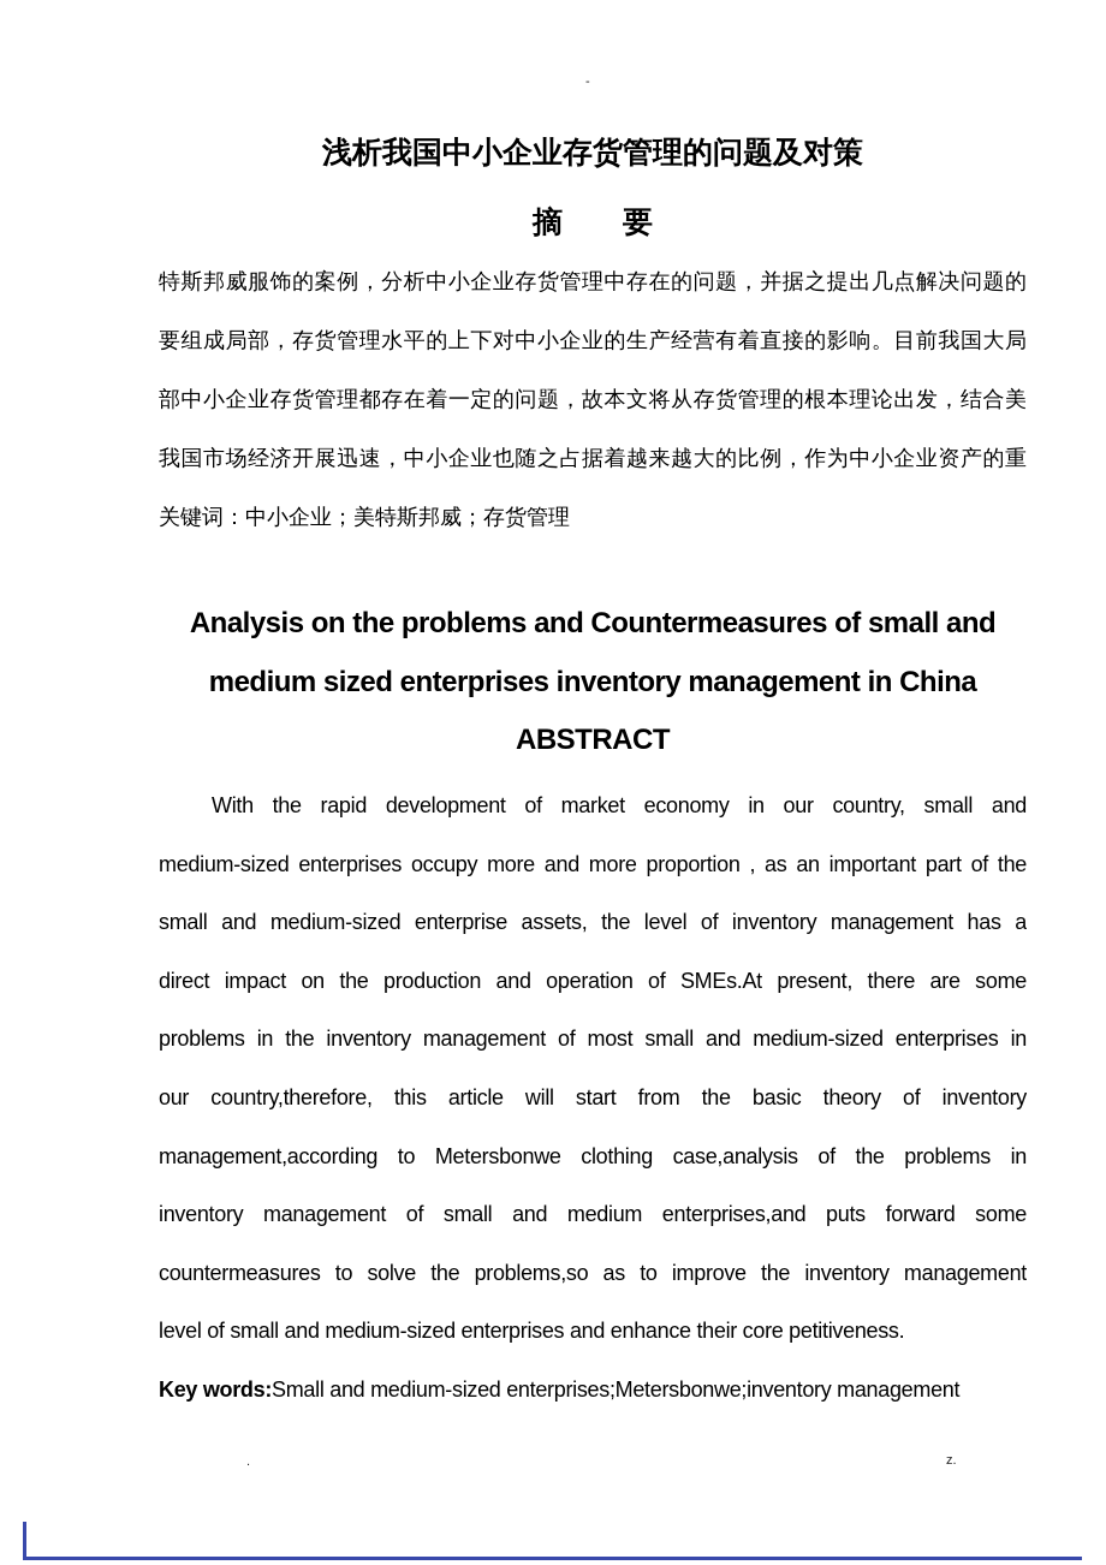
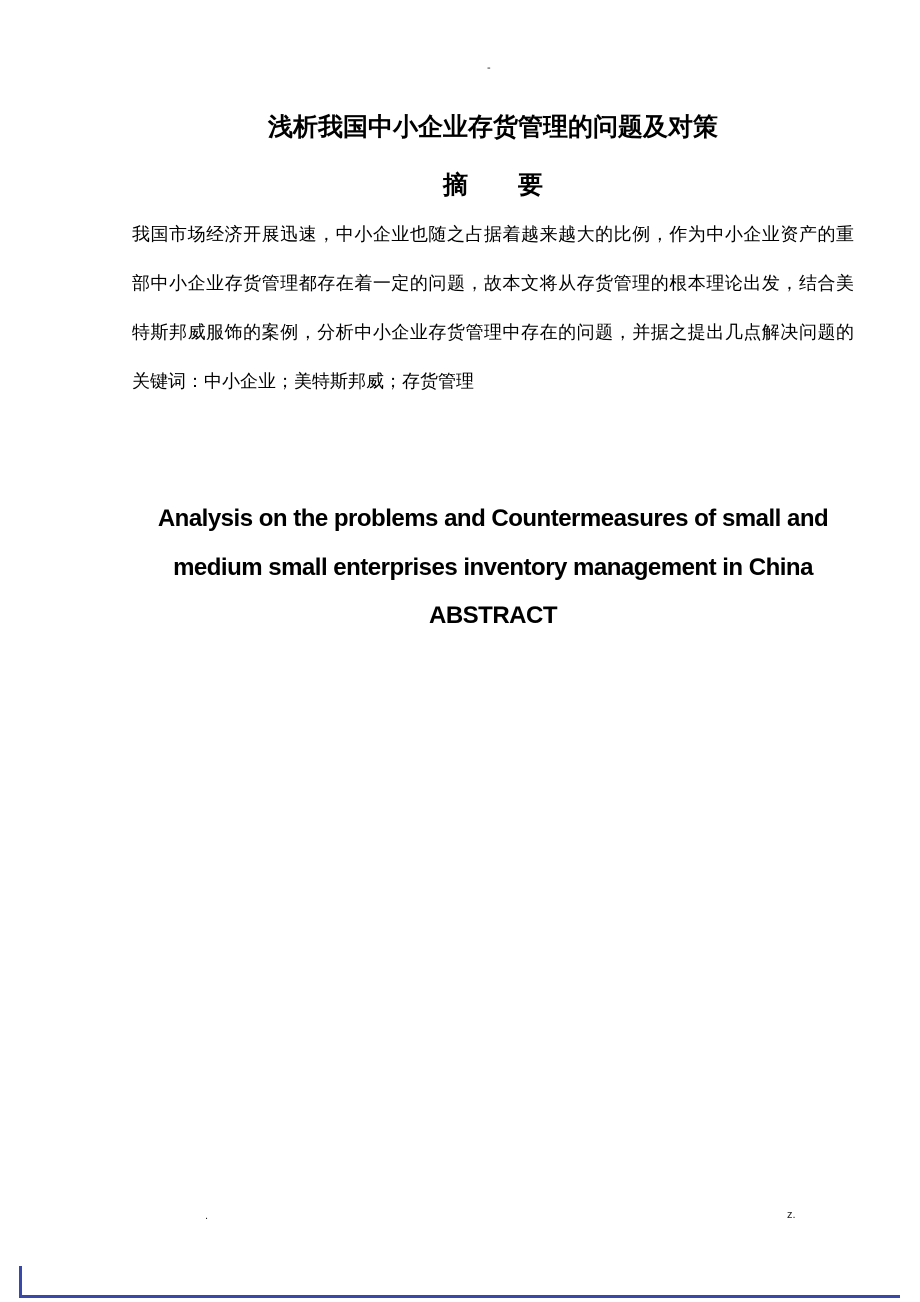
  -
  浅析我国中小企业存货管理的问题及对策
  摘 要
- 特斯邦威服饰的案例，分析中小企业存货管理中存在的问题，并据之提出几点解决问题的
+ 我国市场经济开展迅速，中小企业也随之占据着越来越大的比例，作为中小企业资产的重
- 要组成局部，存货管理水平的上下对中小企业的生产经营有着直接的影响。目前我国大局
  部中小企业存货管理都存在着一定的问题，故本文将从存货管理的根本理论出发，结合美
- 我国市场经济开展迅速，中小企业也随之占据着越来越大的比例，作为中小企业资产的重
+ 特斯邦威服饰的案例，分析中小企业存货管理中存在的问题，并据之提出几点解决问题的
  关键词：中小企业；美特斯邦威；存货管理
  Analysis on the problems and Countermeasures of small and
- medium sized enterprises inventory management in China
+ medium small enterprises inventory management in China
  ABSTRACT
- With the rapid development of market economy in our country, small and
- medium-sized enterprises occupy more and more proportion , as an important part of the
- small and medium-sized enterprise assets, the level of inventory management has a
- direct impact on the production and operation of SMEs.At present, there are some
- problems in the inventory management of most small and medium-sized enterprises in
- our country,therefore, this article will start from the basic theory of inventory
- management,according to Metersbonwe clothing case,analysis of the problems in
- inventory management of small and medium enterprises,and puts forward some
- countermeasures to solve the problems,so as to improve the inventory management
- level of small and medium-sized enterprises and enhance their core petitiveness.
- Key words:Small and medium-sized enterprises;Metersbonwe;inventory management
  .
  z.
